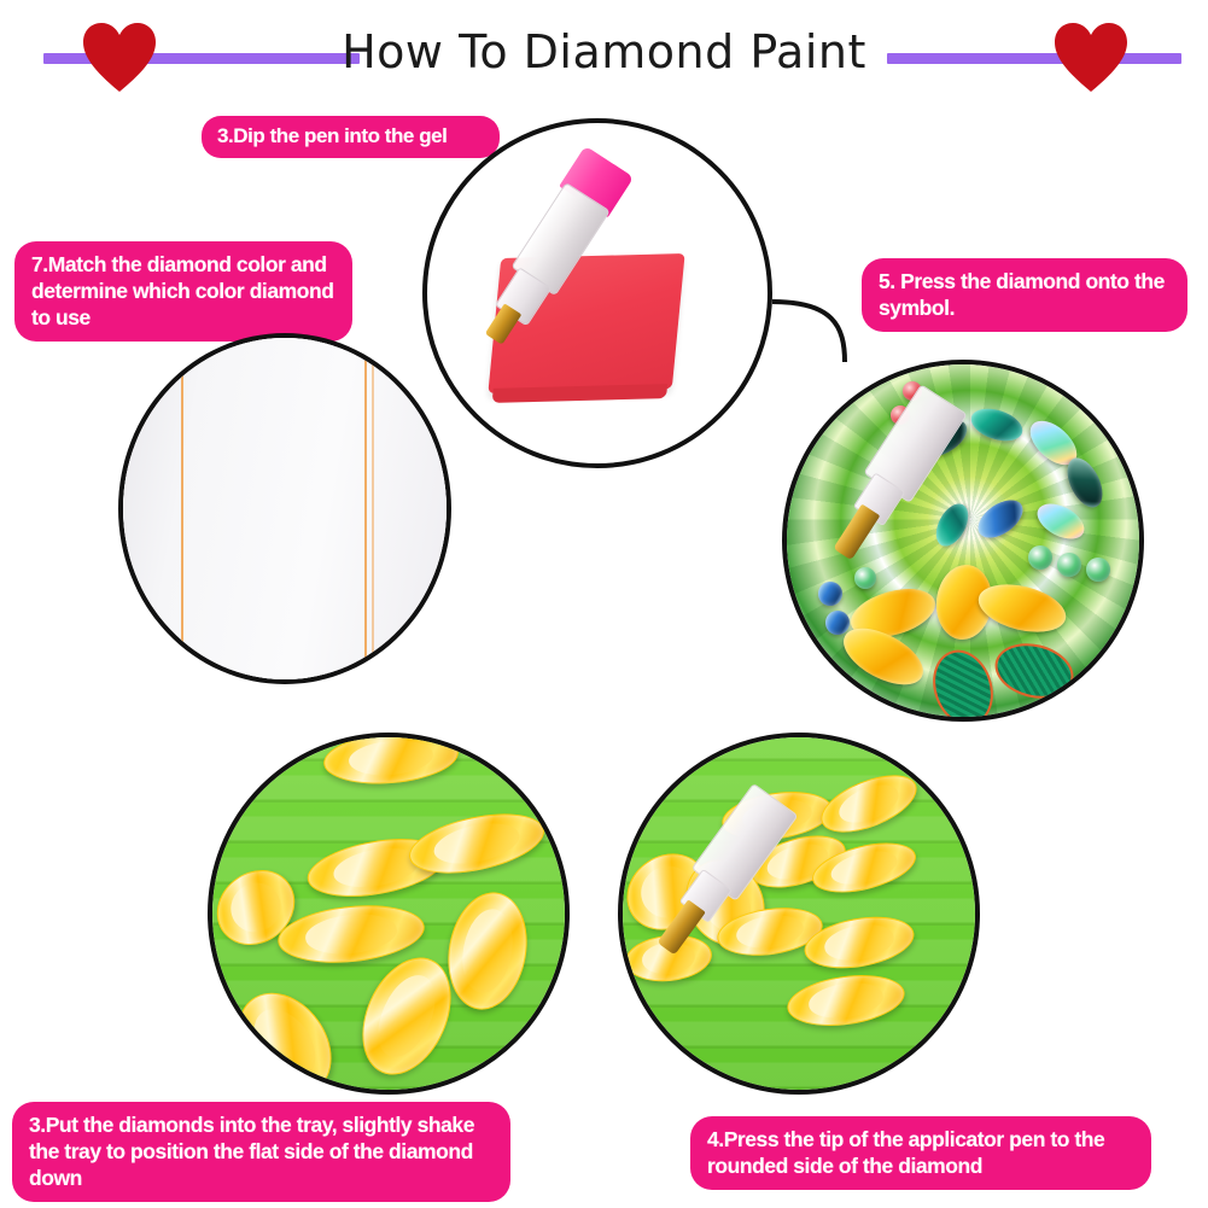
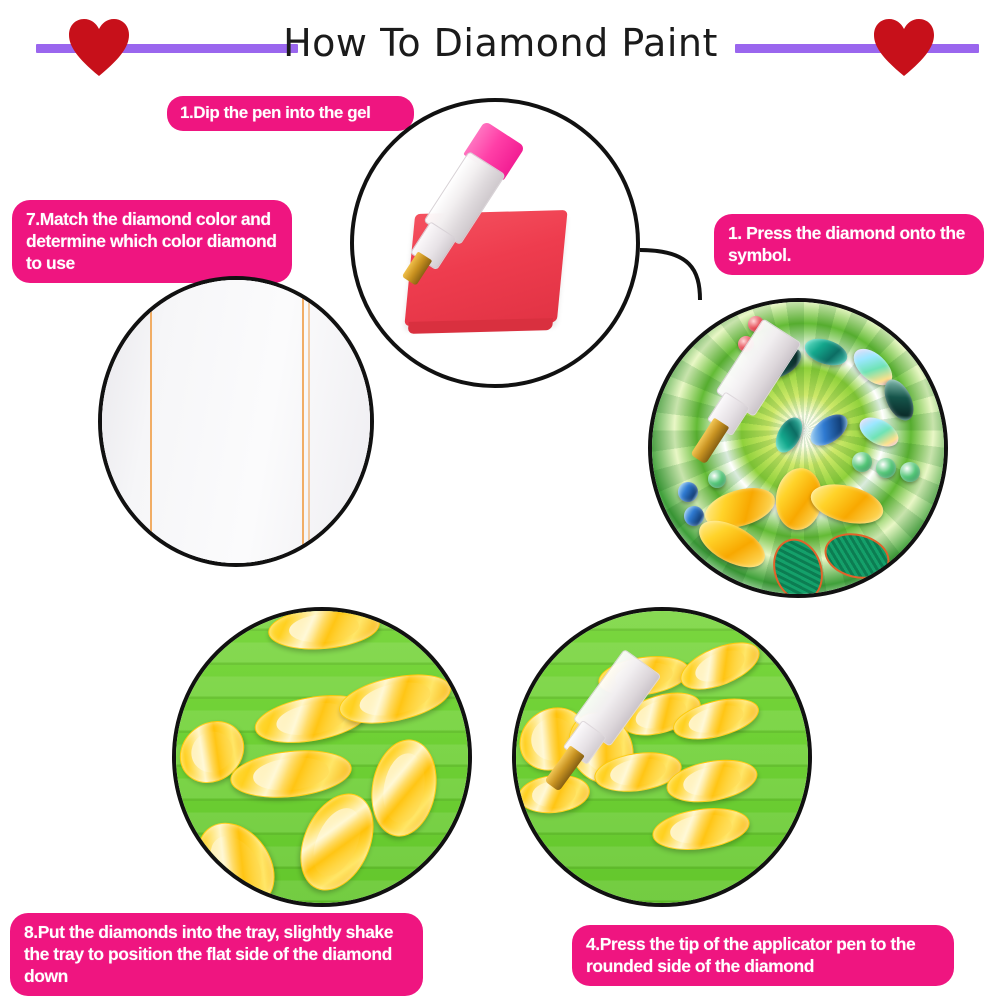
  How To Diamond Paint
- 3.Dip the pen into the gel
+ 1.Dip the pen into the gel
  7.Match the diamond color and determine which color diamond to use
- 5. Press the diamond onto the symbol.
+ 1. Press the diamond onto the symbol.
- 3.Put the diamonds into the tray, slightly shake the tray to position the flat side of the diamond down
+ 8.Put the diamonds into the tray, slightly shake the tray to position the flat side of the diamond down
  4.Press the tip of the applicator pen to the rounded side of the diamond
